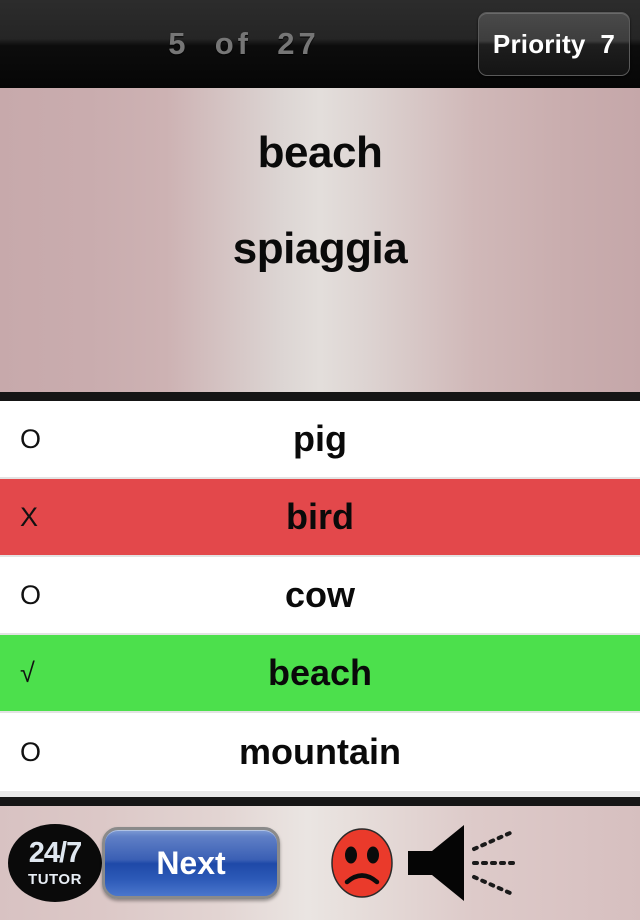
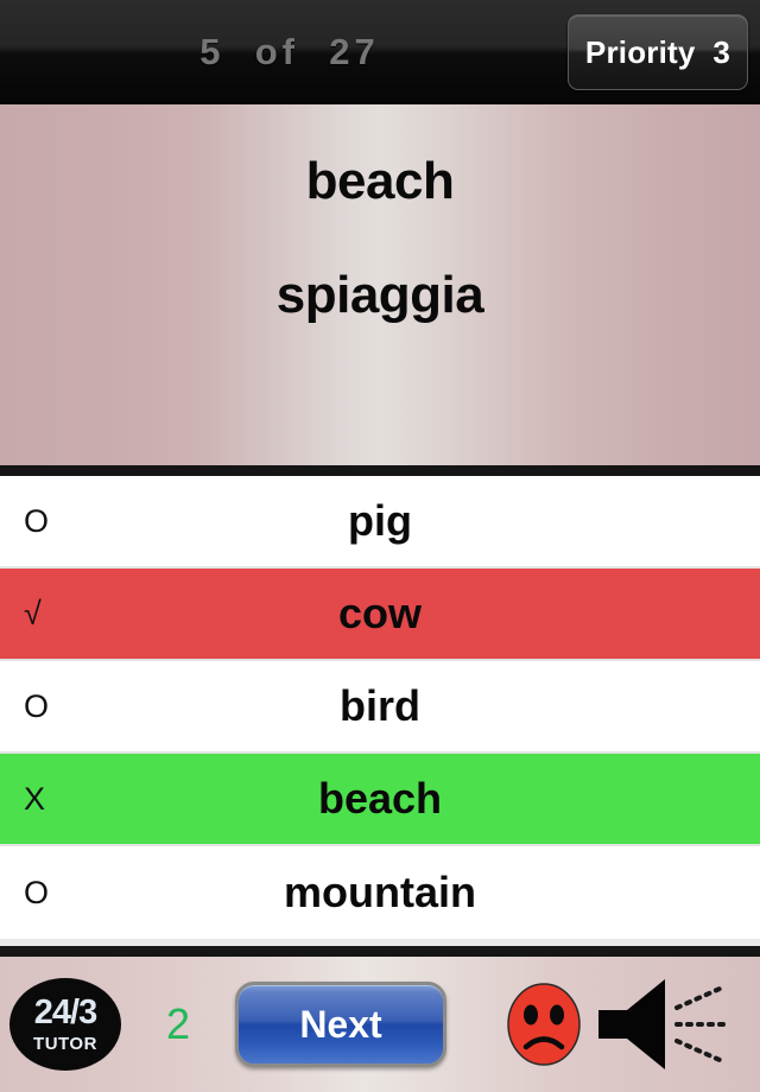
  5 of 27
- Priority 7
+ Priority 3
  beach
  spiaggia
  O
  pig
- X
+ √
- bird
+ cow
  O
- cow
+ bird
- √
+ X
  beach
  O
  mountain
- 24/7
+ 24/3
  TUTOR
+ 2
  Next
